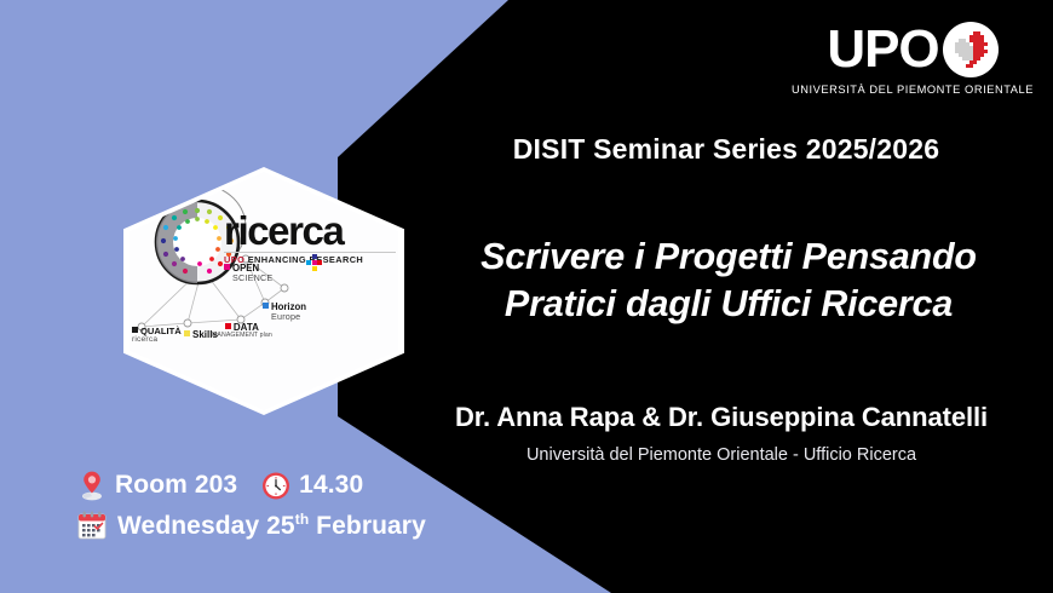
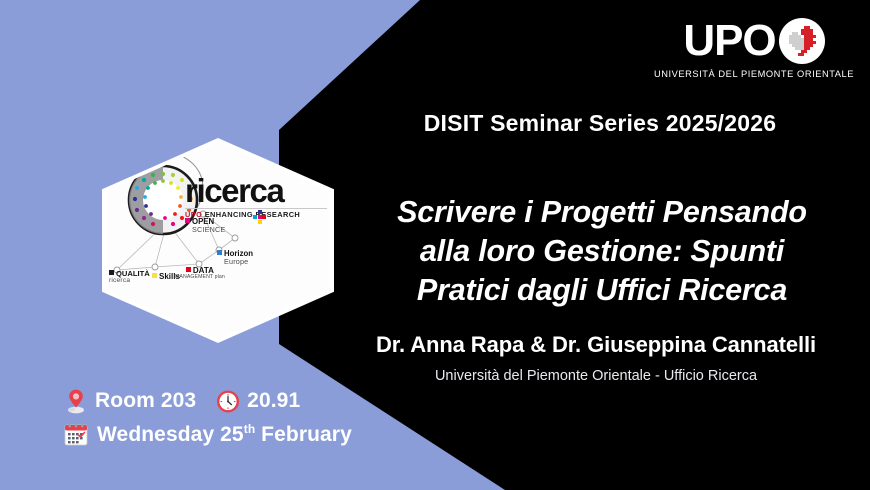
  ricerca
  UPO ENHANCING RESEARCH
  QUALITÀ
  Skills
  OPEN
  SCIENCE
  Horizon
  Europe
  DATA
  UPO
  UNIVERSITÀ DEL PIEMONTE ORIENTALE
  DISIT Seminar Series 2025/2026
  Scrivere i Progetti Pensando
+ alla loro Gestione: Spunti
  Pratici dagli Uffici Ricerca
  Dr. Anna Rapa & Dr. Giuseppina Cannatelli
  Università del Piemonte Orientale - Ufficio Ricerca
  Room 203
- 14.30
+ 20.91
  Wednesday 25th February
